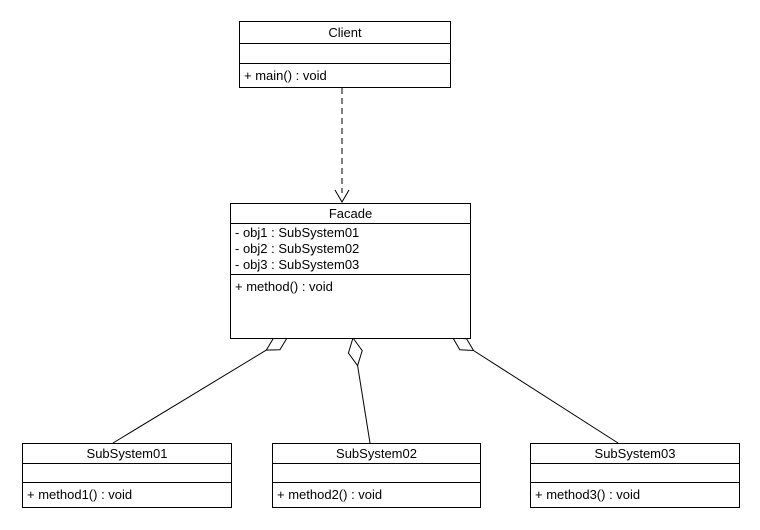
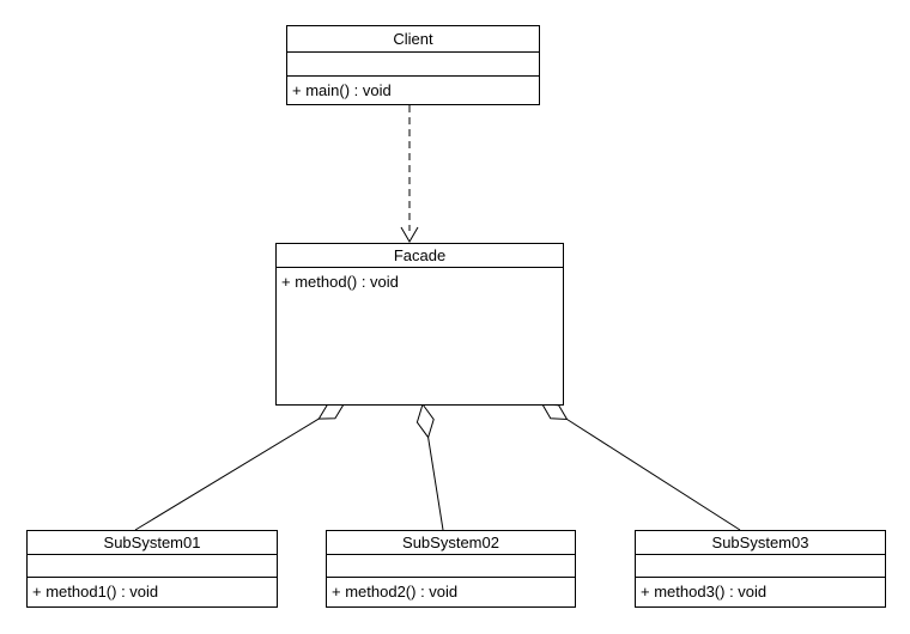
  Client
  + main() : void
  Facade
- - obj1 : SubSystem01
- - obj2 : SubSystem02
- - obj3 : SubSystem03
  + method() : void
  SubSystem01
  + method1() : void
  SubSystem02
  + method2() : void
  SubSystem03
  + method3() : void
